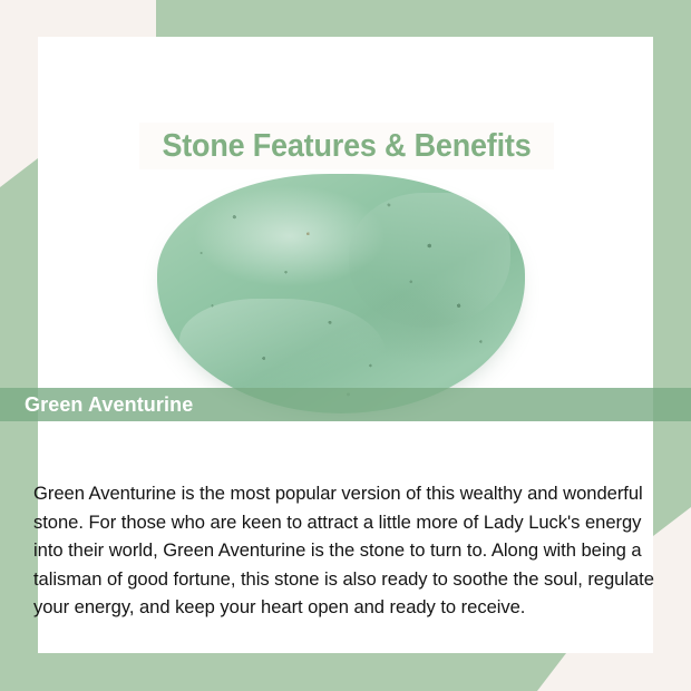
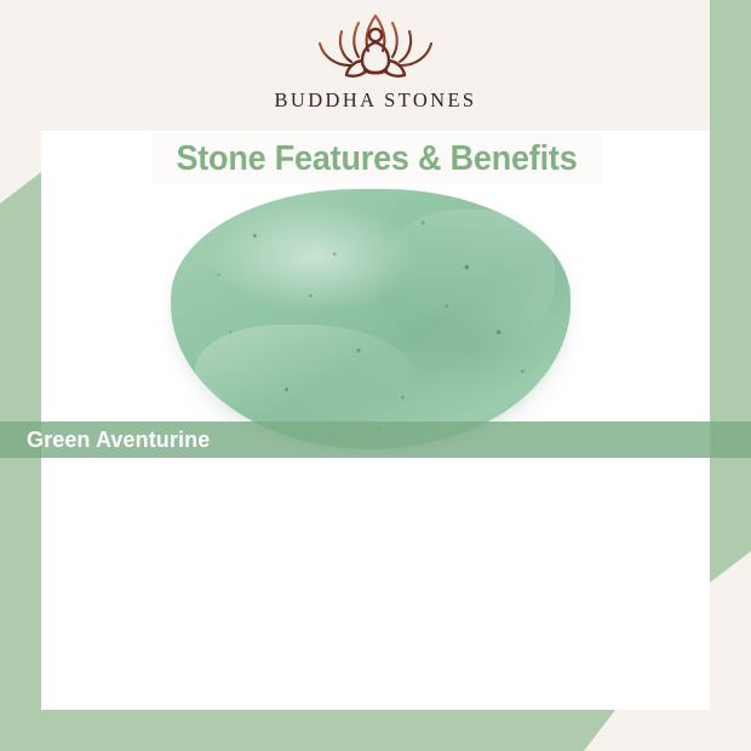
+ BUDDHA STONES
  Stone Features & Benefits
  Green Aventurine
- Green Aventurine is the most popular version of this wealthy and wonderful stone. For those who are keen to attract a little more of Lady Luck's energy into their world, Green Aventurine is the stone to turn to. Along with being a talisman of good fortune, this stone is also ready to soothe the soul, regulate your energy, and keep your heart open and ready to receive.
